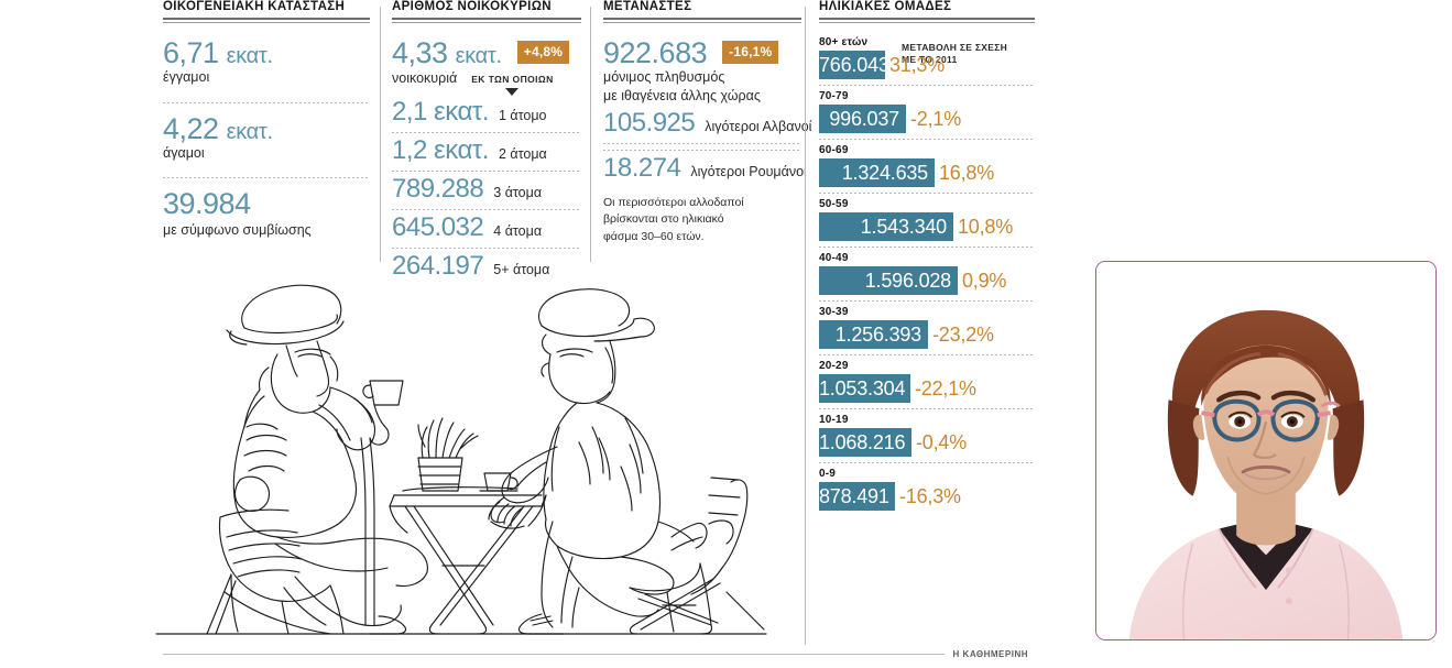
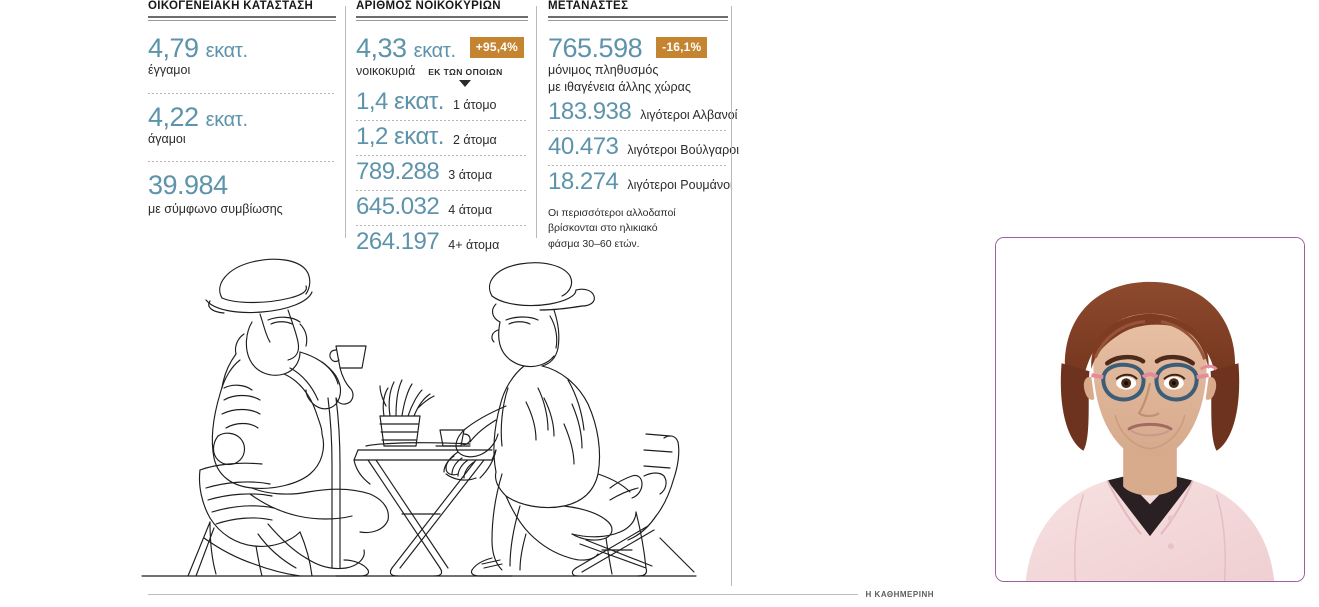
  ΟΙΚΟΓΕΝΕΙΑΚΗ ΚΑΤΑΣΤΑΣΗ
- 6,71 εκατ.
+ 4,79 εκατ.
  έγγαμοι
  4,22 εκατ.
  άγαμοι
  39.984
  με σύμφωνο συμβίωσης
  ΑΡΙΘΜΟΣ ΝΟΙΚΟΚΥΡΙΩΝ
- 4,33 εκατ. +4,8%
+ 4,33 εκατ. +95,4%
  νοικοκυριά
  ΕΚ ΤΩΝ ΟΠΟΙΩΝ
- 2,1 εκατ.
+ 1,4 εκατ.
  1 άτομο
  1,2 εκατ.
  2 άτομα
  789.288
  3 άτομα
  645.032
  4 άτομα
  264.197
- 5+ άτομα
+ 4+ άτομα
  ΜΕΤΑΝΑΣΤΕΣ
- 922.683 -16,1%
+ 765.598 -16,1%
  μόνιμος πληθυσμός
  με ιθαγένεια άλλης χώρας
- 105.925
+ 183.938
  λιγότεροι Αλβανί
+ 40.473
+ λιγότεροι Βούλγαροι
  18.274
  λιγότεροι Ρουμάνο
  Οι περισσότεροι αλλοδαποί
  βρίσκονται στο ηλικιακό
  φάσμα 30–60 ετών.
- ΗΛΙΚΙΑΚΕΣ ΟΜΑΔΕΣ
- ΜΕΤΑΒΟΛΗ ΣΕ ΣΧΕΣΗ
- ΜΕ ΤΟ 2011
- 80+ ετών
- 766.043
- 31,3%
- 70-79
- 996.037
- -2,1%
- 60-69
- 1.324.635
- 16,8%
- 50-59
- 1.543.340
- 10,8%
- 40-49
- 1.596.028
- 0,9%
- 30-39
- 1.256.393
- -23,2%
- 20-29
- 1.053.304
- -22,1%
- 10-19
- 1.068.216
- -0,4%
- 0-9
- 878.491
- -16,3%
  Η ΚΑΘΗΜΕΡΙΝΗ
